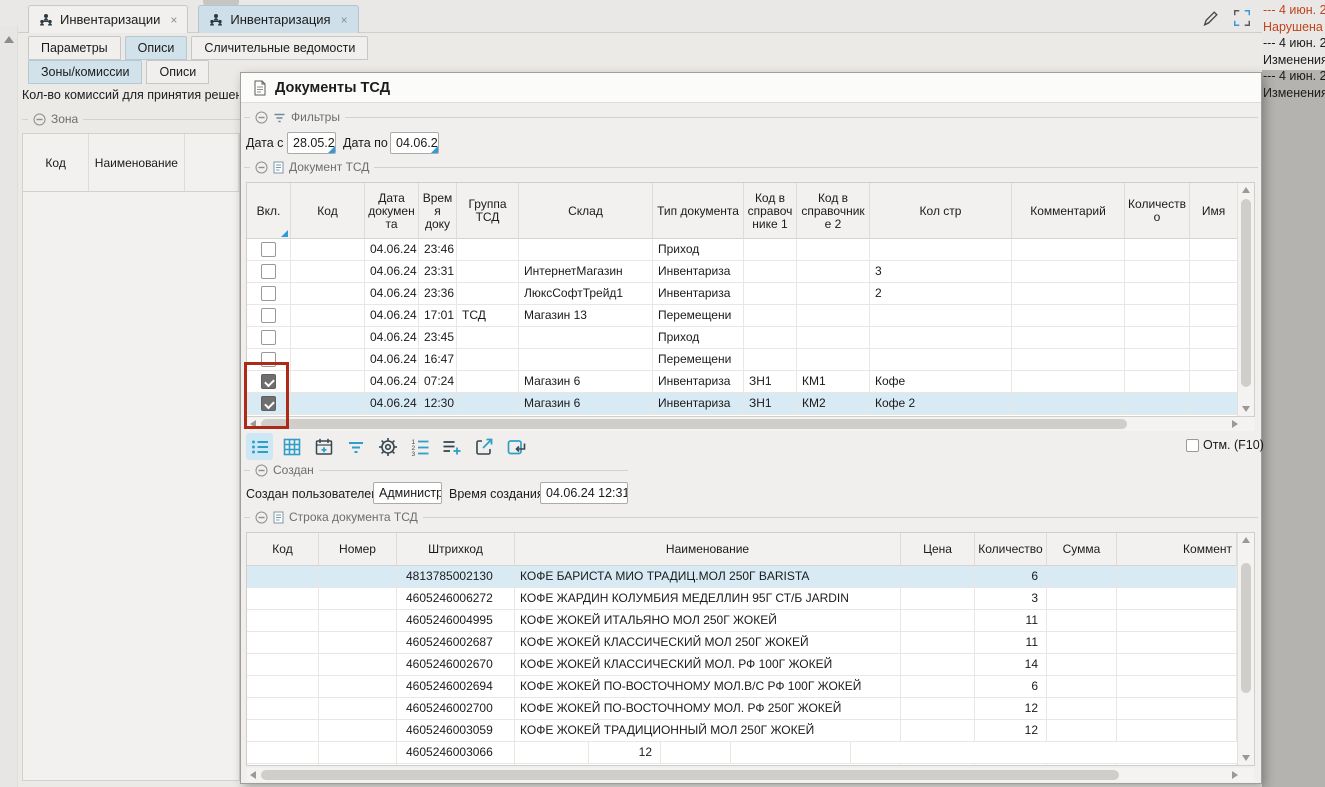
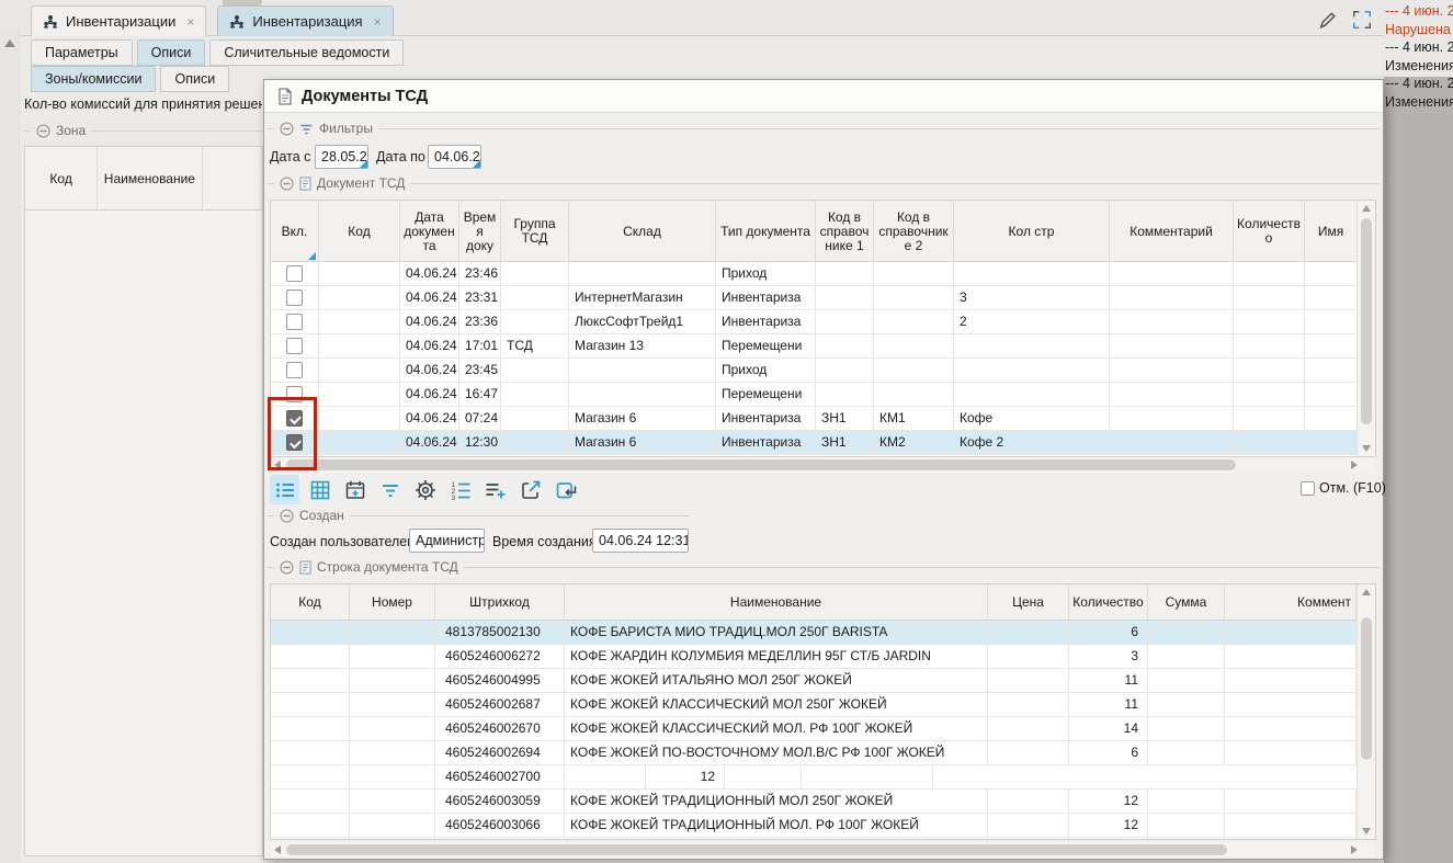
  Инвентаризации
  ×
  Инвентаризация
  ×
  --- 4 июн. 2
  Нарушена
  --- 4 июн. 2
  Изменения
  --- 4 июн. 2
  Изменения
  Параметры
  Описи
  Сличительные ведомости
  Зоны/комиссии
  Описи
  Кол-во комиссий для принятия решен
  Зона
  Код
  Наименование
  Документы ТСД
  Фильтры
  Дата с
  28.05.2
  Дата по
  04.06.2
  Документ ТСД
  Вкл.
  Код
  Дата документа
  Время доку
  Группа ТСД
  Склад
  Тип документа
  Код в справочнике 1
  Код в справочнике 2
  Кол стр
  Комментарий
  Количество
  Имя
  04.06.24
  23:46
  Приход
  04.06.24
  23:31
  ИнтернетМагазин
  Инвентариза
  3
  04.06.24
  23:36
  ЛюксСофтТрейд1
  Инвентариза
  2
  04.06.24
  17:01
  ТСД
  Магазин 13
  Перемещени
  04.06.24
  23:45
  Приход
  04.06.24
  16:47
  Перемещени
  04.06.24
  07:24
  Магазин 6
  Инвентариза
  ЗН1
  КМ1
  Кофе
  04.06.24
  12:30
  Магазин 6
  Инвентариза
  ЗН1
  КМ2
  Кофе 2
  Отм. (F10)
  Создан
  Создан пользователе
  Администр
  Время создани
  04.06.24 12:31
  Строка документа ТСД
  Код
  Номер
  Штрихкод
  Наименование
  Цена
  Количество
  Сумма
  Коммент
  4813785002130
  КОФЕ БАРИСТА МИО ТРАДИЦ.МОЛ 250Г BARISTA
  6
  4605246006272
  КОФЕ ЖАРДИН КОЛУМБИЯ МЕДЕЛЛИН 95Г СТ/Б JARDIN
  3
  4605246004995
  КОФЕ ЖОКЕЙ ИТАЛЬЯНО МОЛ 250Г ЖОКЕЙ
  11
  4605246002687
  КОФЕ ЖОКЕЙ КЛАССИЧЕСКИЙ МОЛ 250Г ЖОКЕЙ
  11
  4605246002670
  КОФЕ ЖОКЕЙ КЛАССИЧЕСКИЙ МОЛ. РФ 100Г ЖОКЕЙ
  14
  4605246002694
  КОФЕ ЖОКЕЙ ПО-ВОСТОЧНОМУ МОЛ.В/С РФ 100Г ЖОКЕЙ
  6
  4605246002700
- КОФЕ ЖОКЕЙ ПО-ВОСТОЧНОМУ МОЛ. РФ 250Г ЖОКЕЙ
  12
  4605246003059
  КОФЕ ЖОКЕЙ ТРАДИЦИОННЫЙ МОЛ 250Г ЖОКЕЙ
  12
  4605246003066
+ КОФЕ ЖОКЕЙ ТРАДИЦИОННЫЙ МОЛ. РФ 100Г ЖОКЕЙ
  12
